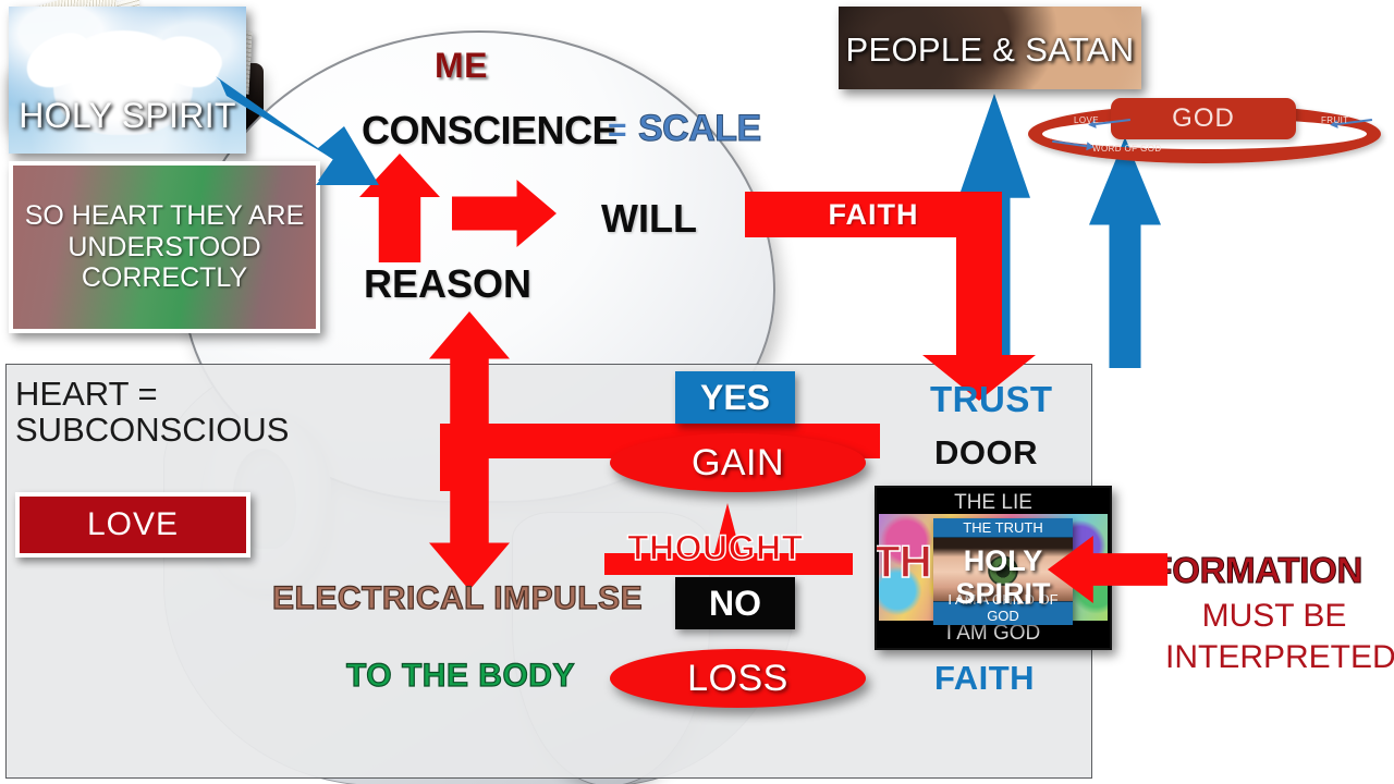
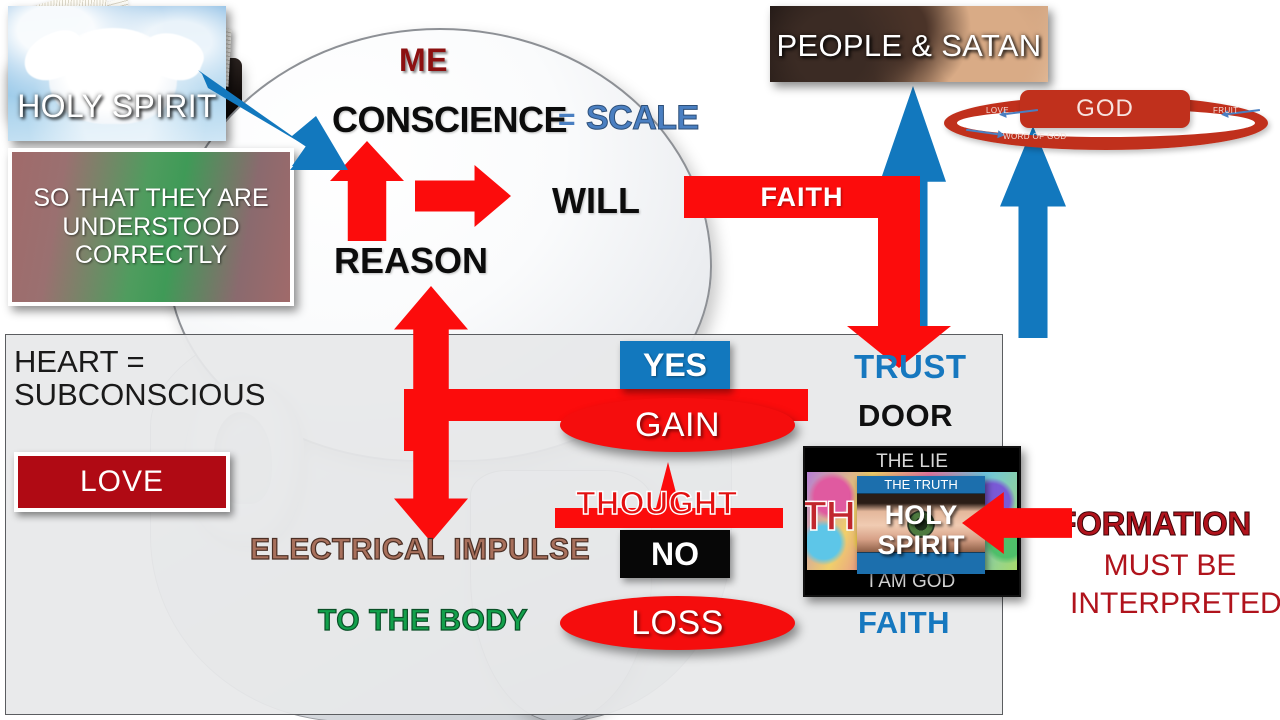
  HOLY SPIRIT
- SO HEART THEY ARE UNDERSTOOD CORRECTLY
+ SO THAT THEY ARE UNDERSTOOD CORRECTLY
  PEOPLE & SATAN
  LOVE
  FRUIT
  WORD OF GOD
  GOD
  FAITH
  ME
  CONSCIENCE
  =
  SCALE
  WILL
  REASON
  HEART =
  SUBCONSCIOUS
  LOVE
  YES
  NO
  GAIN
  LOSS
  THOUGHT
  ELECTRICAL IMPULSE
  TO THE BODY
  TRUST
  DOOR
  FAITH
  THE LIE
  TH
  THE TRUTH
  HOLY
  SPIRIT
- I AM A CHILD OF GOD
  I AM GOD
  ORMATION
  MUST BE
  INTERPRETED
